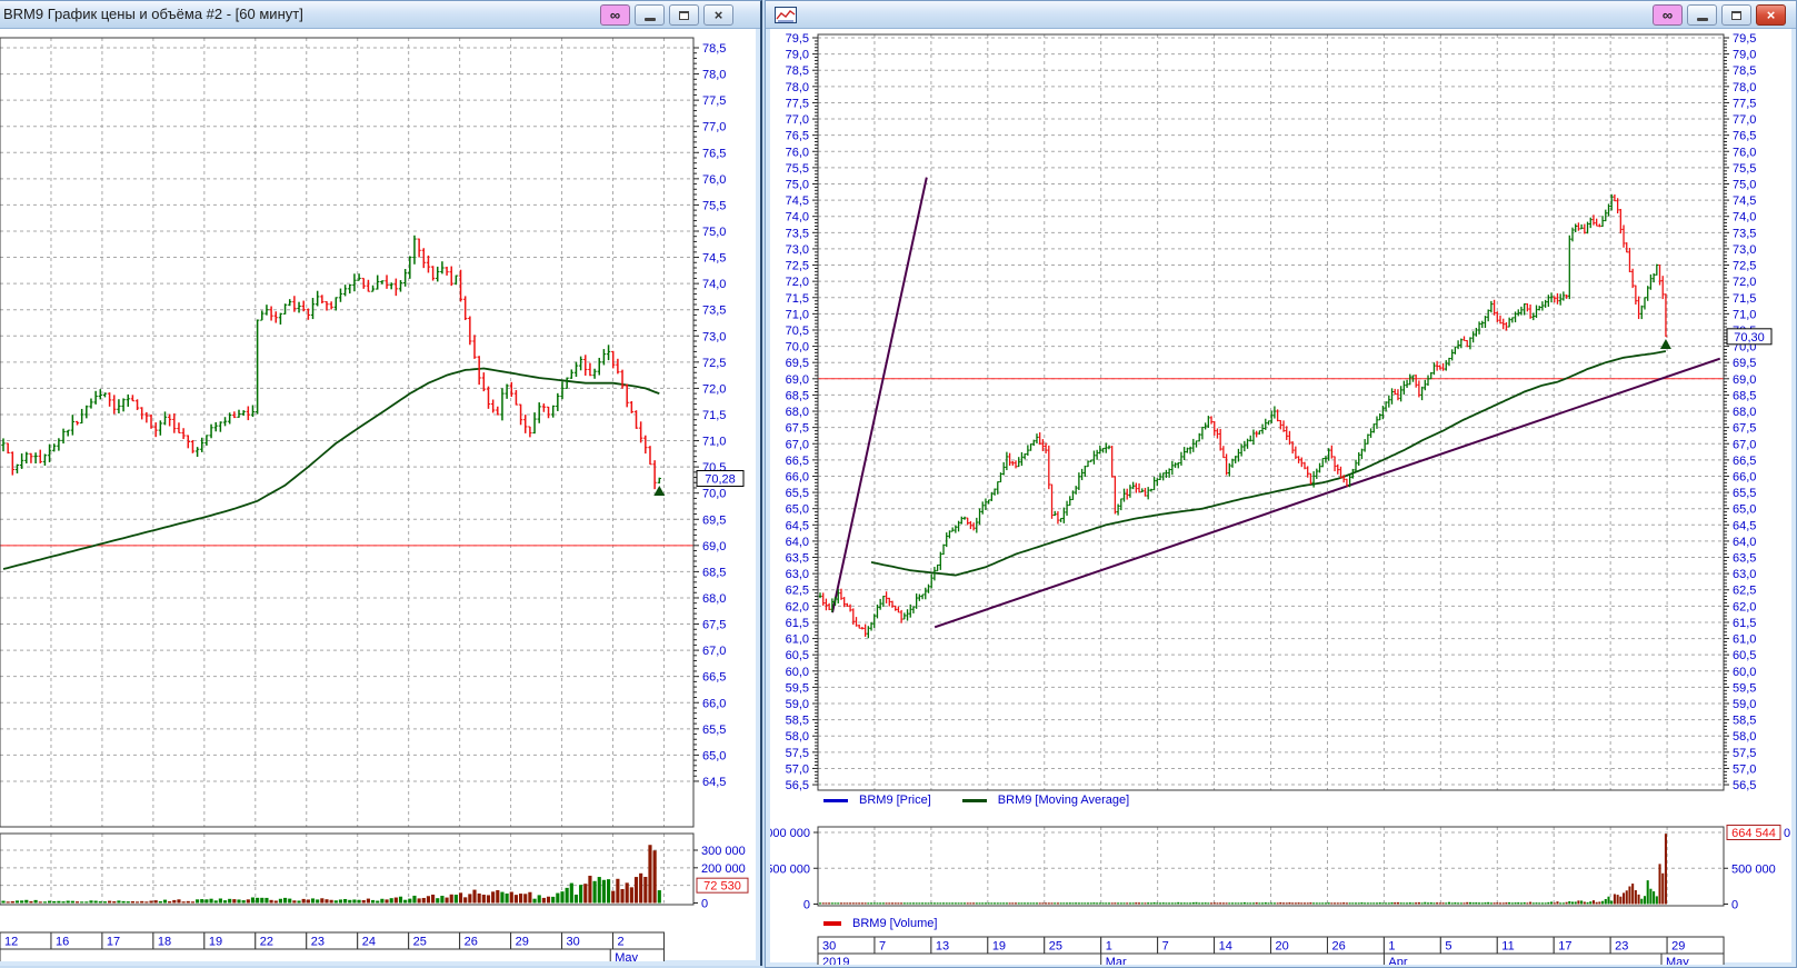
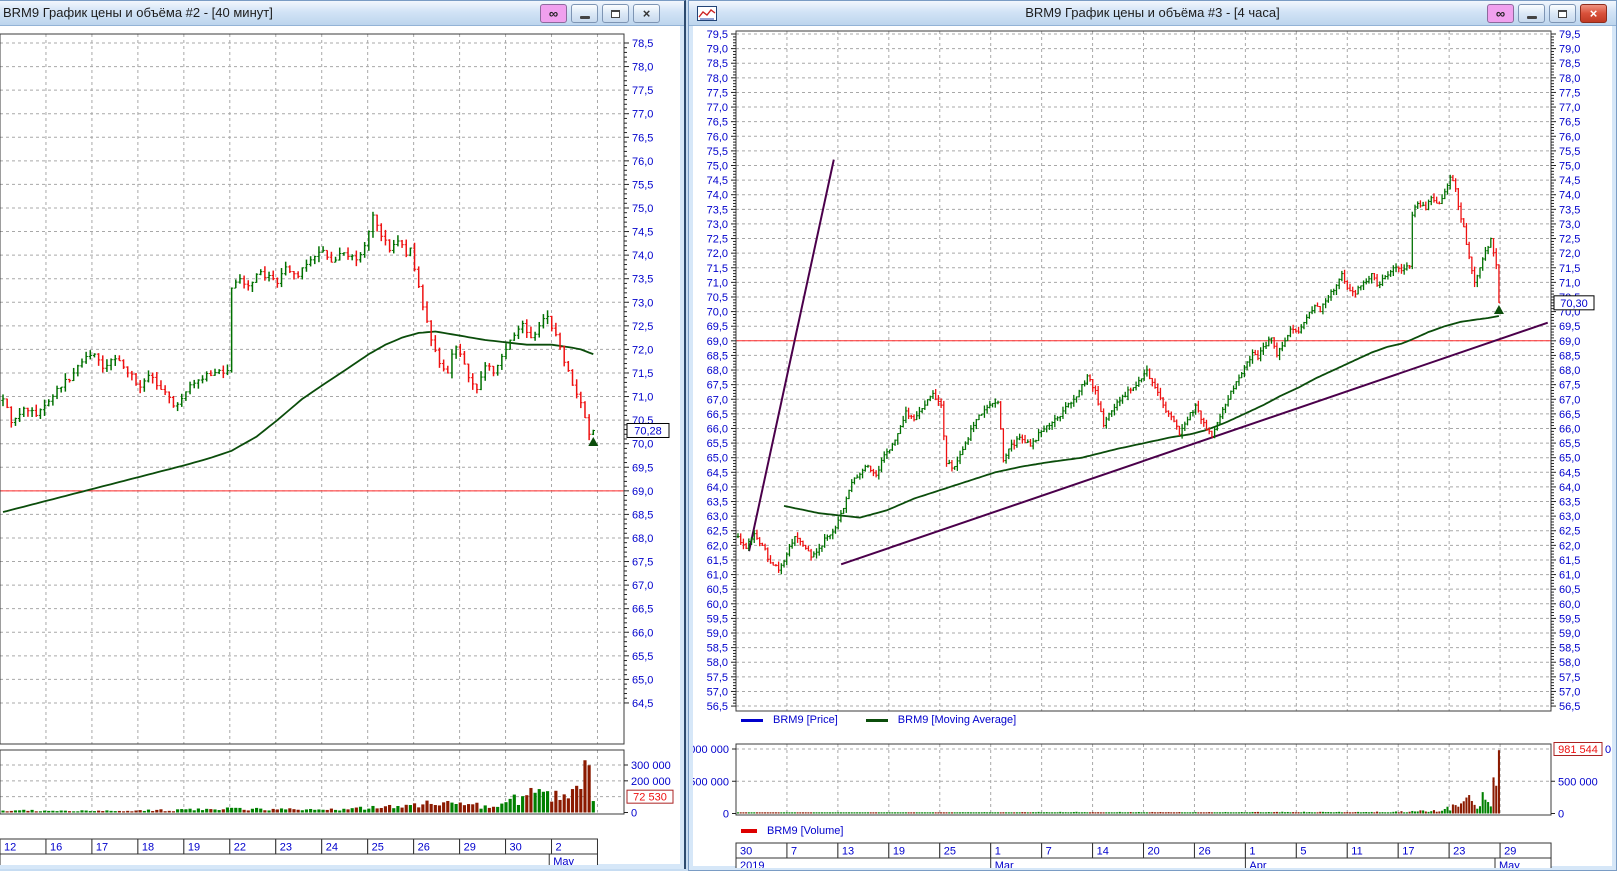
- BRM9 График цены и объёма #2 - [60 минут]
+ BRM9 График цены и объёма #2 - [40 минут]
  ∞
  ×
  64,5
  65,0
  65,5
  66,0
  66,5
  67,0
  67,5
  68,0
  68,5
  69,0
  69,5
  70,0
  70,5
  71,0
  71,5
  72,0
  72,5
  73,0
  73,5
  74,0
  74,5
  75,0
  75,5
  76,0
  76,5
  77,0
  77,5
  78,0
  78,5
  70,28
  300 000
  200 000
  0
  72 530
  12
  16
  17
  18
  19
  22
  23
  24
  25
  26
  29
  30
  2
  May
+ BRM9 График цены и объёма #3 - [4 часа]
  ∞
  ×
  56,5
  57,0
  57,5
  58,0
  58,5
  59,0
  59,5
  60,0
  60,5
  61,0
  61,5
  62,0
  62,5
  63,0
  63,5
  64,0
  64,5
  65,0
  65,5
  66,0
  66,5
  67,0
  67,5
  68,0
  68,5
  69,0
  69,5
  70,0
  70,5
  71,0
  71,5
  72,0
  72,5
  73,0
  73,5
  74,0
  74,5
  75,0
  75,5
  76,0
  76,5
  77,0
  77,5
  78,0
  78,5
  79,0
  79,5
  56,5
  57,0
  57,5
  58,0
  58,5
  59,0
  59,5
  60,0
  60,5
  61,0
  61,5
  62,0
  62,5
  63,0
  63,5
  64,0
  64,5
  65,0
  65,5
  66,0
  66,5
  67,0
  67,5
  68,0
  68,5
  69,0
  69,5
  70,0
  71,0
  71,5
  72,0
  72,5
  73,0
  73,5
  74,0
  74,5
  75,0
  75,5
  76,0
  76,5
  77,0
  77,5
  78,0
  78,5
  79,0
  79,5
  70,30
  000 000
  500 000
  0
  500 000
  0
- 664 544
+ 981 544
  0
  30
  7
  13
  19
  25
  1
  7
  14
  20
  26
  1
  5
  11
  17
  23
  29
  2019
  Mar
  Apr
  May
  BRM9 [Price]
  BRM9 [Moving Average]
  BRM9 [Volume]
